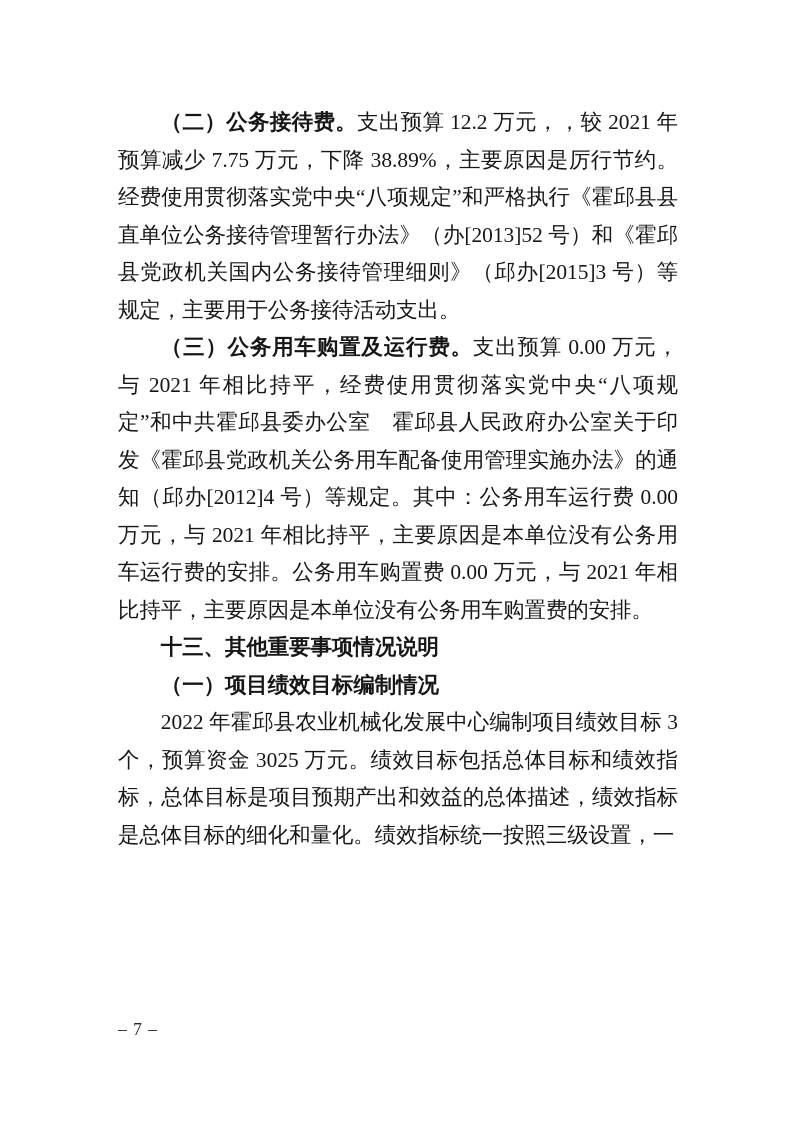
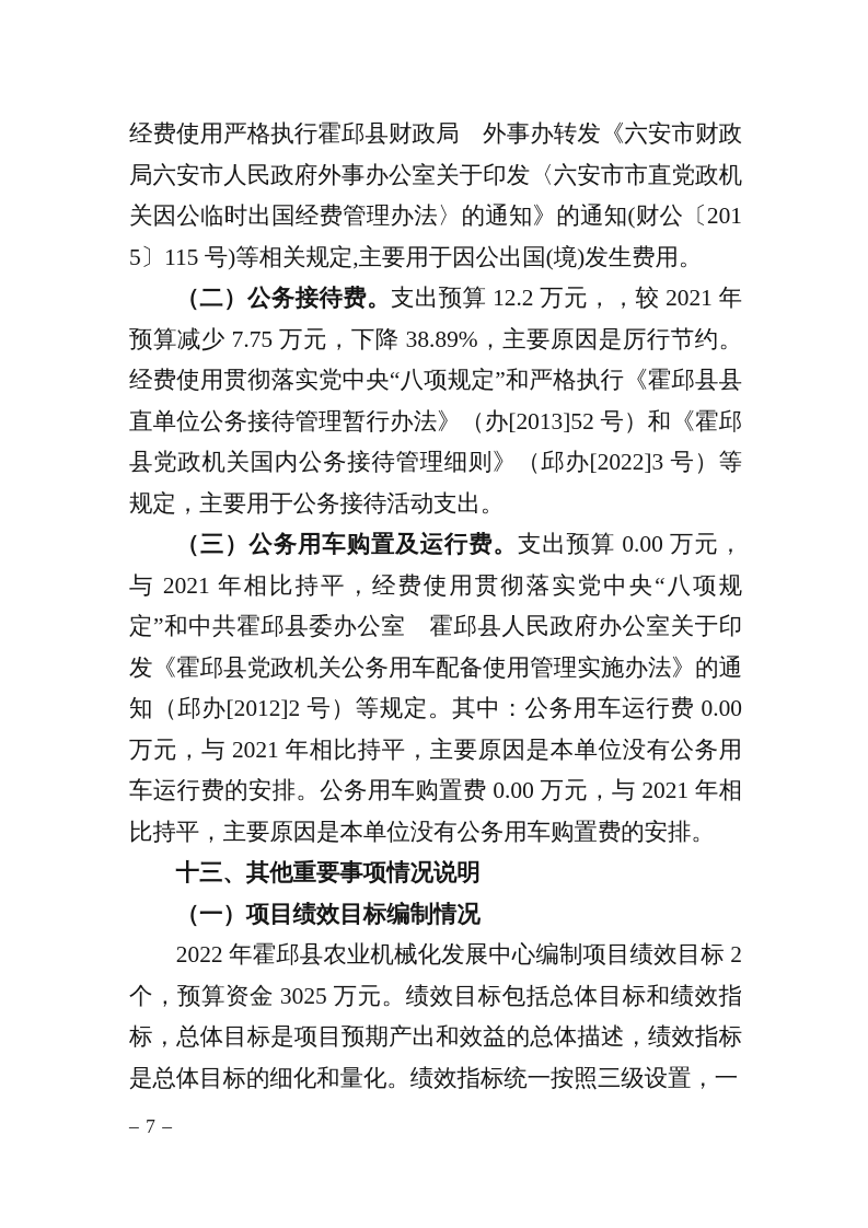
+ 经费使用严格执行霍邱县财政局 外事办转发《六安市财政局六安市人民政府外事办公室关于印发〈六安市市直党政机关因公临时出国经费管理办法〉的通知》的通知(财公〔2015〕115 号)等相关规定,主要用于因公出国(境)发生费用。
- （二）公务接待费。支出预算 12.2 万元，，较 2021 年预算减少 7.75 万元，下降 38.89%，主要原因是厉行节约。经费使用贯彻落实党中央“八项规定”和严格执行《霍邱县县直单位公务接待管理暂行办法》（办[2013]52 号）和《霍邱县党政机关国内公务接待管理细则》（邱办[2015]3 号）等规定，主要用于公务接待活动支出。
+ （二）公务接待费。支出预算 12.2 万元，，较 2021 年预算减少 7.75 万元，下降 38.89%，主要原因是厉行节约。经费使用贯彻落实党中央“八项规定”和严格执行《霍邱县县直单位公务接待管理暂行办法》（办[2013]52 号）和《霍邱县党政机关国内公务接待管理细则》（邱办[2022]3 号）等规定，主要用于公务接待活动支出。
- （三）公务用车购置及运行费。支出预算 0.00 万元，与 2021 年相比持平，经费使用贯彻落实党中央“八项规定”和中共霍邱县委办公室 霍邱县人民政府办公室关于印发《霍邱县党政机关公务用车配备使用管理实施办法》的通知（邱办[2012]4 号）等规定。其中：公务用车运行费 0.00 万元，与 2021 年相比持平，主要原因是本单位没有公务用车运行费的安排。公务用车购置费 0.00 万元，与 2021 年相比持平，主要原因是本单位没有公务用车购置费的安排。
+ （三）公务用车购置及运行费。支出预算 0.00 万元，与 2021 年相比持平，经费使用贯彻落实党中央“八项规定”和中共霍邱县委办公室 霍邱县人民政府办公室关于印发《霍邱县党政机关公务用车配备使用管理实施办法》的通知（邱办[2012]2 号）等规定。其中：公务用车运行费 0.00 万元，与 2021 年相比持平，主要原因是本单位没有公务用车运行费的安排。公务用车购置费 0.00 万元，与 2021 年相比持平，主要原因是本单位没有公务用车购置费的安排。
  十三、其他重要事项情况说明
  （一）项目绩效目标编制情况
- 2022 年霍邱县农业机械化发展中心编制项目绩效目标 3 个，预算资金 3025 万元。绩效目标包括总体目标和绩效指标，总体目标是项目预期产出和效益的总体描述，绩效指标是总体目标的细化和量化。绩效指标统一按照三级设置，一
+ 2022 年霍邱县农业机械化发展中心编制项目绩效目标 2 个，预算资金 3025 万元。绩效目标包括总体目标和绩效指标，总体目标是项目预期产出和效益的总体描述，绩效指标是总体目标的细化和量化。绩效指标统一按照三级设置，一
  – 7 –
